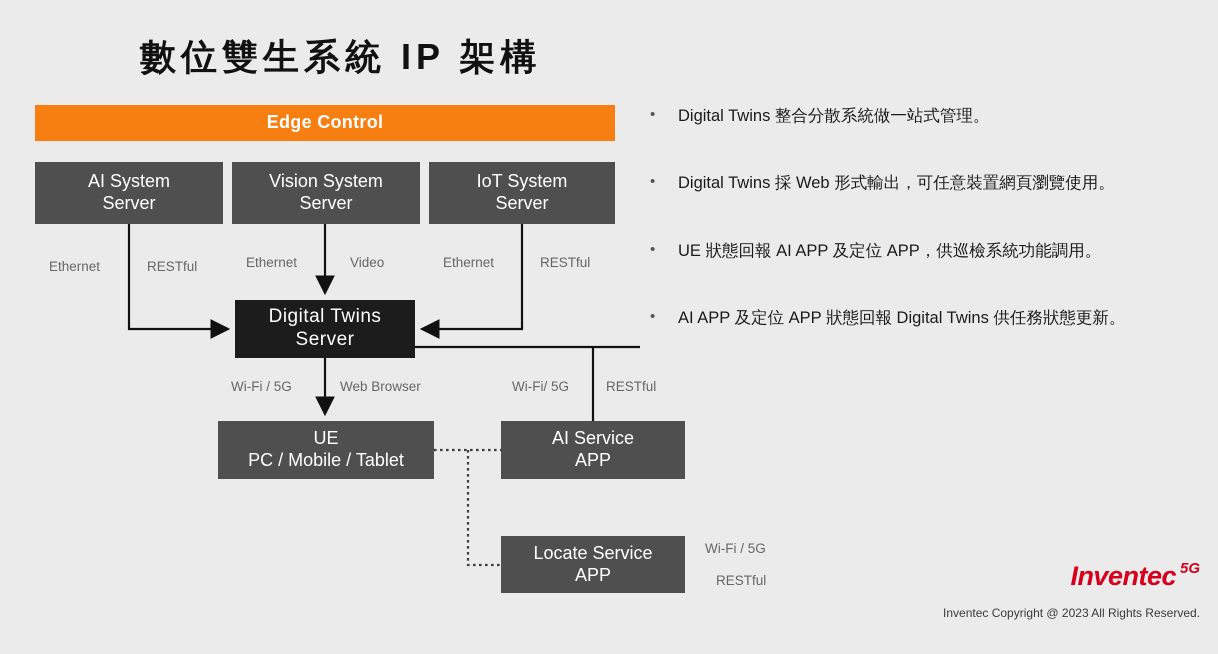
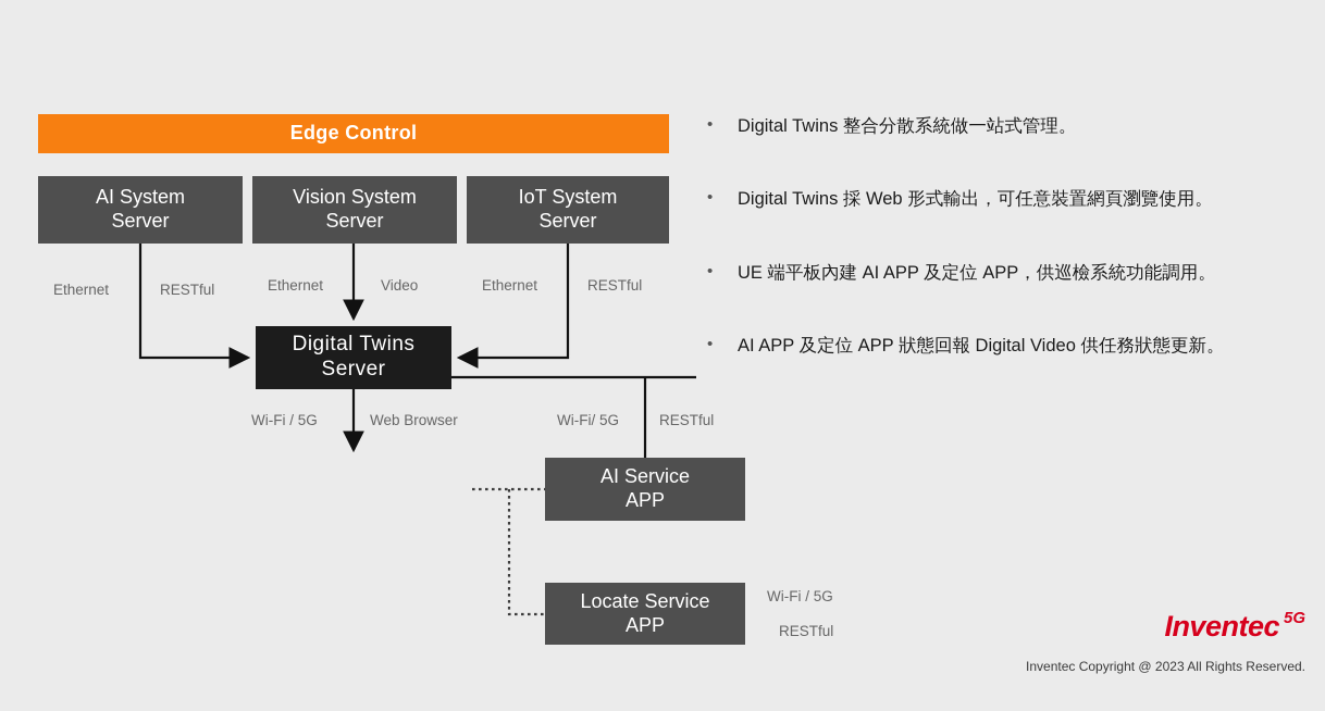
- 數位雙生系統 IP 架構
  Edge Control
  AI System
  Server
  Vision System
  Server
  IoT System
  Server
  Digital Twins
  Server
- UE
- PC / Mobile / Tablet
  AI Service
  APP
  Locate Service
  APP
  Ethernet
  RESTful
  Ethernet
  Video
  Ethernet
  RESTful
  Wi-Fi / 5G
  Web Browser
  Wi-Fi/ 5G
  RESTful
  Wi-Fi / 5G
  RESTful
  •
  Digital Twins 整合分散系統做一站式管理。
  •
  Digital Twins 採 Web 形式輸出，可任意裝置網頁瀏覽使用。
  •
- UE 狀態回報 AI APP 及定位 APP，供巡檢系統功能調用。
+ UE 端平板內建 AI APP 及定位 APP，供巡檢系統功能調用。
  •
- AI APP 及定位 APP 狀態回報 Digital Twins 供任務狀態更新。
+ AI APP 及定位 APP 狀態回報 Digital Video 供任務狀態更新。
  Inventec
  5G
  Inventec Copyright @ 2023 All Rights Reserved.
